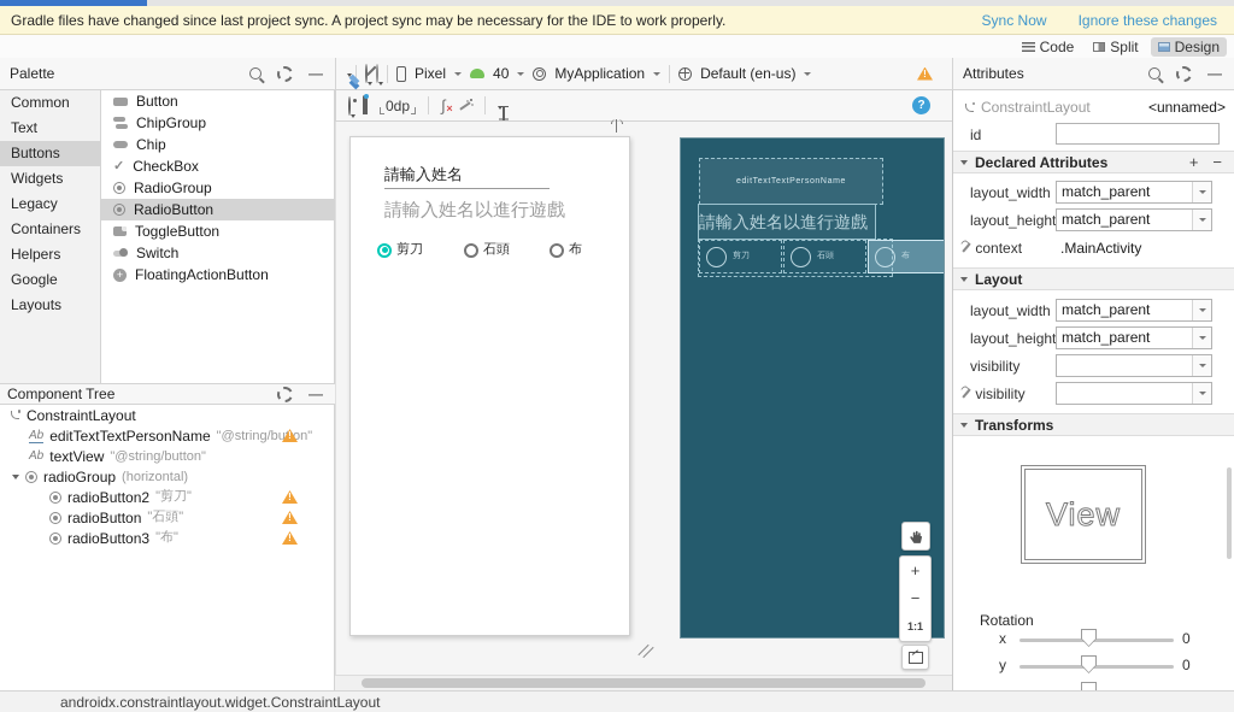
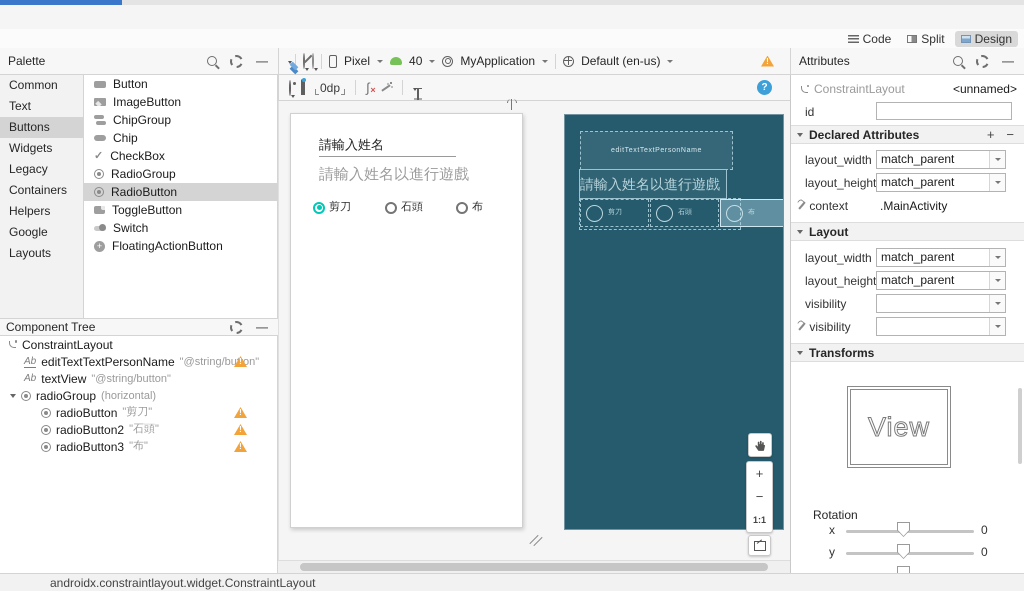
- Gradle files have changed since last project sync. A project sync may be necessary for the IDE to work properly.
- Sync Now
- Ignore these changes
  Code
  Split
  Design
  Palette
  —
  Pixel
  40
  MyApplication
  Default (en-us)
  !
  Attributes
  —
  0dp
  ∫
  ?
  Common
  Text
  Buttons
  Widgets
  Legacy
  Containers
  Helpers
  Google
  Layouts
  Button
+ ImageButton
  ChipGroup
  Chip
  ✓
  CheckBox
  RadioGroup
  RadioButton
  ToggleButton
  Switch
  +
  FloatingActionButton
  Component Tree
  —
  ConstraintLayout
  Ab
  editTextTextPersonName
  "@string/buon"
  !
  Ab
  textView
  "@string/button"
  radioGroup
  (horizontal)
- radioButton2
+ radioButton
  "剪刀"
  !
- radioButton
+ radioButton2
  "石頭"
  !
  radioButton3
  "布"
  !
  請輸入姓名
  請輸入姓名以進行遊戲
  剪刀
  石頭
  布
  請輸入姓名以進行遊戲
  +
  −
  1:1
  ConstraintLayout
  <unnamed>
  id
  Declared Attributes
  +
  −
  layout_width
  match_parent
  layout_height
  match_parent
  context
  .MainActivity
  Layout
  layout_width
  match_parent
  layout_height
  match_parent
  visibility
  visibility
  Transforms
  View
  Rotation
  x
  0
  y
  0
  androidx.constraintlayout.widget.ConstraintLayout
